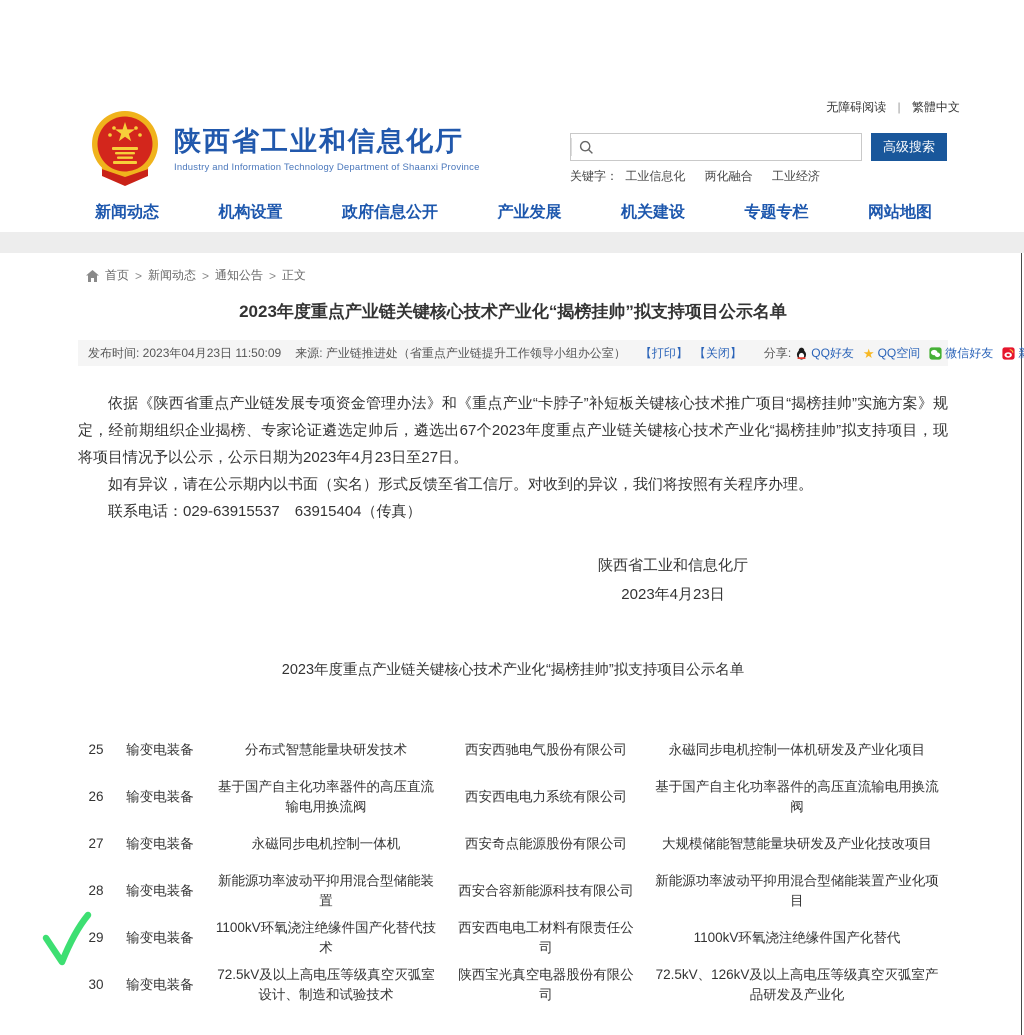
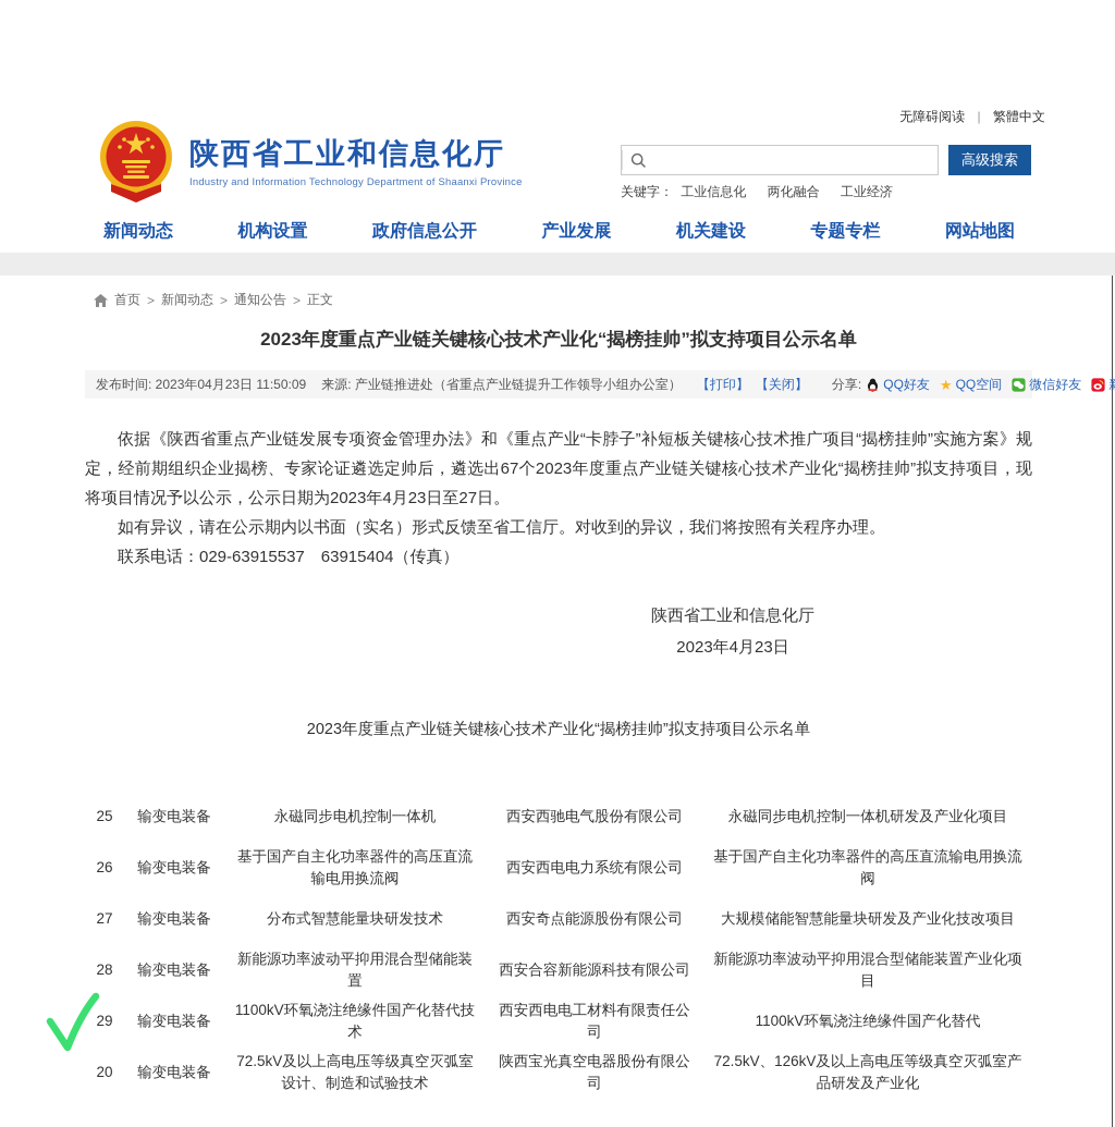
  无障碍阅读 | 繁體中文
  陕西省工业和信息化厅
  Industry and Information Technology Department of Shaanxi Province
  高级搜索
  关键字： 工业信息化 两化融合 工业经济
  新闻动态
  机构设置
  政府信息公开
  产业发展
  机关建设
  专题专栏
  网站地图
  首页
  >
  新闻动态
  >
  通知公告
  >
  正文
  2023年度重点产业链关键核心技术产业化“揭榜挂帅”拟支持项目公示名单
  发布时间: 2023年04月23日 11:50:09
  来源: 产业链推进处（省重点产业链提升工作领导小组办公室）
  【打印】
  【关闭】
  分享:
  QQ好友
  ★
  QQ空间
  微信好友
  依据《陕西省重点产业链发展专项资金管理办法》和《重点产业“卡脖子”补短板关键核心技术推广项目“揭榜挂帅”实施方案》规定，经前期组织企业揭榜、专家论证遴选定帅后，遴选出67个2023年度重点产业链关键核心技术产业化“揭榜挂帅”拟支持项目，现将项目情况予以公示，公示日期为2023年4月23日至27日。
  如有异议，请在公示期内以书面（实名）形式反馈至省工信厅。对收到的异议，我们将按照有关程序办理。
  联系电话：029-63915537 63915404（传真）
  陕西省工业和信息化厅
  2023年4月23日
  2023年度重点产业链关键核心技术产业化“揭榜挂帅”拟支持项目公示名单
  25
  输变电装备
- 分布式智慧能量块研发技术
+ 永磁同步电机控制一体机
  西安西驰电气股份有限公司
  永磁同步电机控制一体机研发及产业化项目
  26
  输变电装备
  基于国产自主化功率器件的高压直流输电用换流阀
  西安西电电力系统有限公司
  基于国产自主化功率器件的高压直流输电用换流阀
  27
  输变电装备
- 永磁同步电机控制一体机
+ 分布式智慧能量块研发技术
  西安奇点能源股份有限公司
  大规模储能智慧能量块研发及产业化技改项目
  28
  输变电装备
  新能源功率波动平抑用混合型储能装置
  西安合容新能源科技有限公司
  新能源功率波动平抑用混合型储能装置产业化项目
  29
  输变电装备
  1100kV环氧浇注绝缘件国产化替代技术
  西安西电电工材料有限责任公司
  1100kV环氧浇注绝缘件国产化替代
- 30
+ 20
  输变电装备
  72.5kV及以上高电压等级真空灭弧室设计、制造和试验技术
  陕西宝光真空电器股份有限公司
  72.5kV、126kV及以上高电压等级真空灭弧室产品研发及产业化
